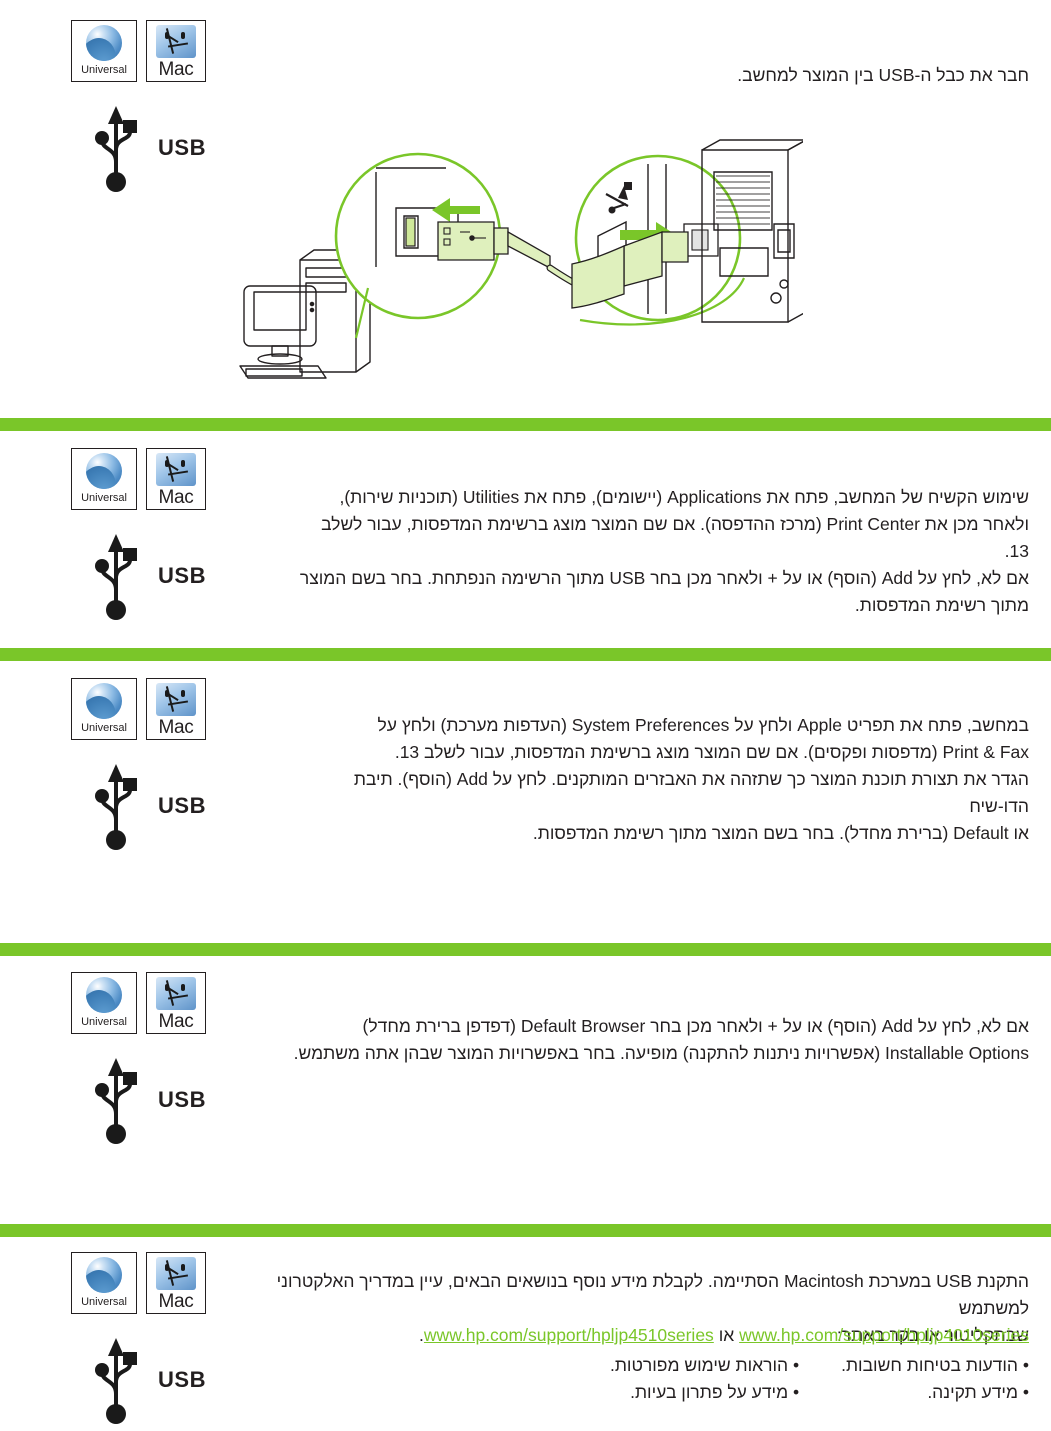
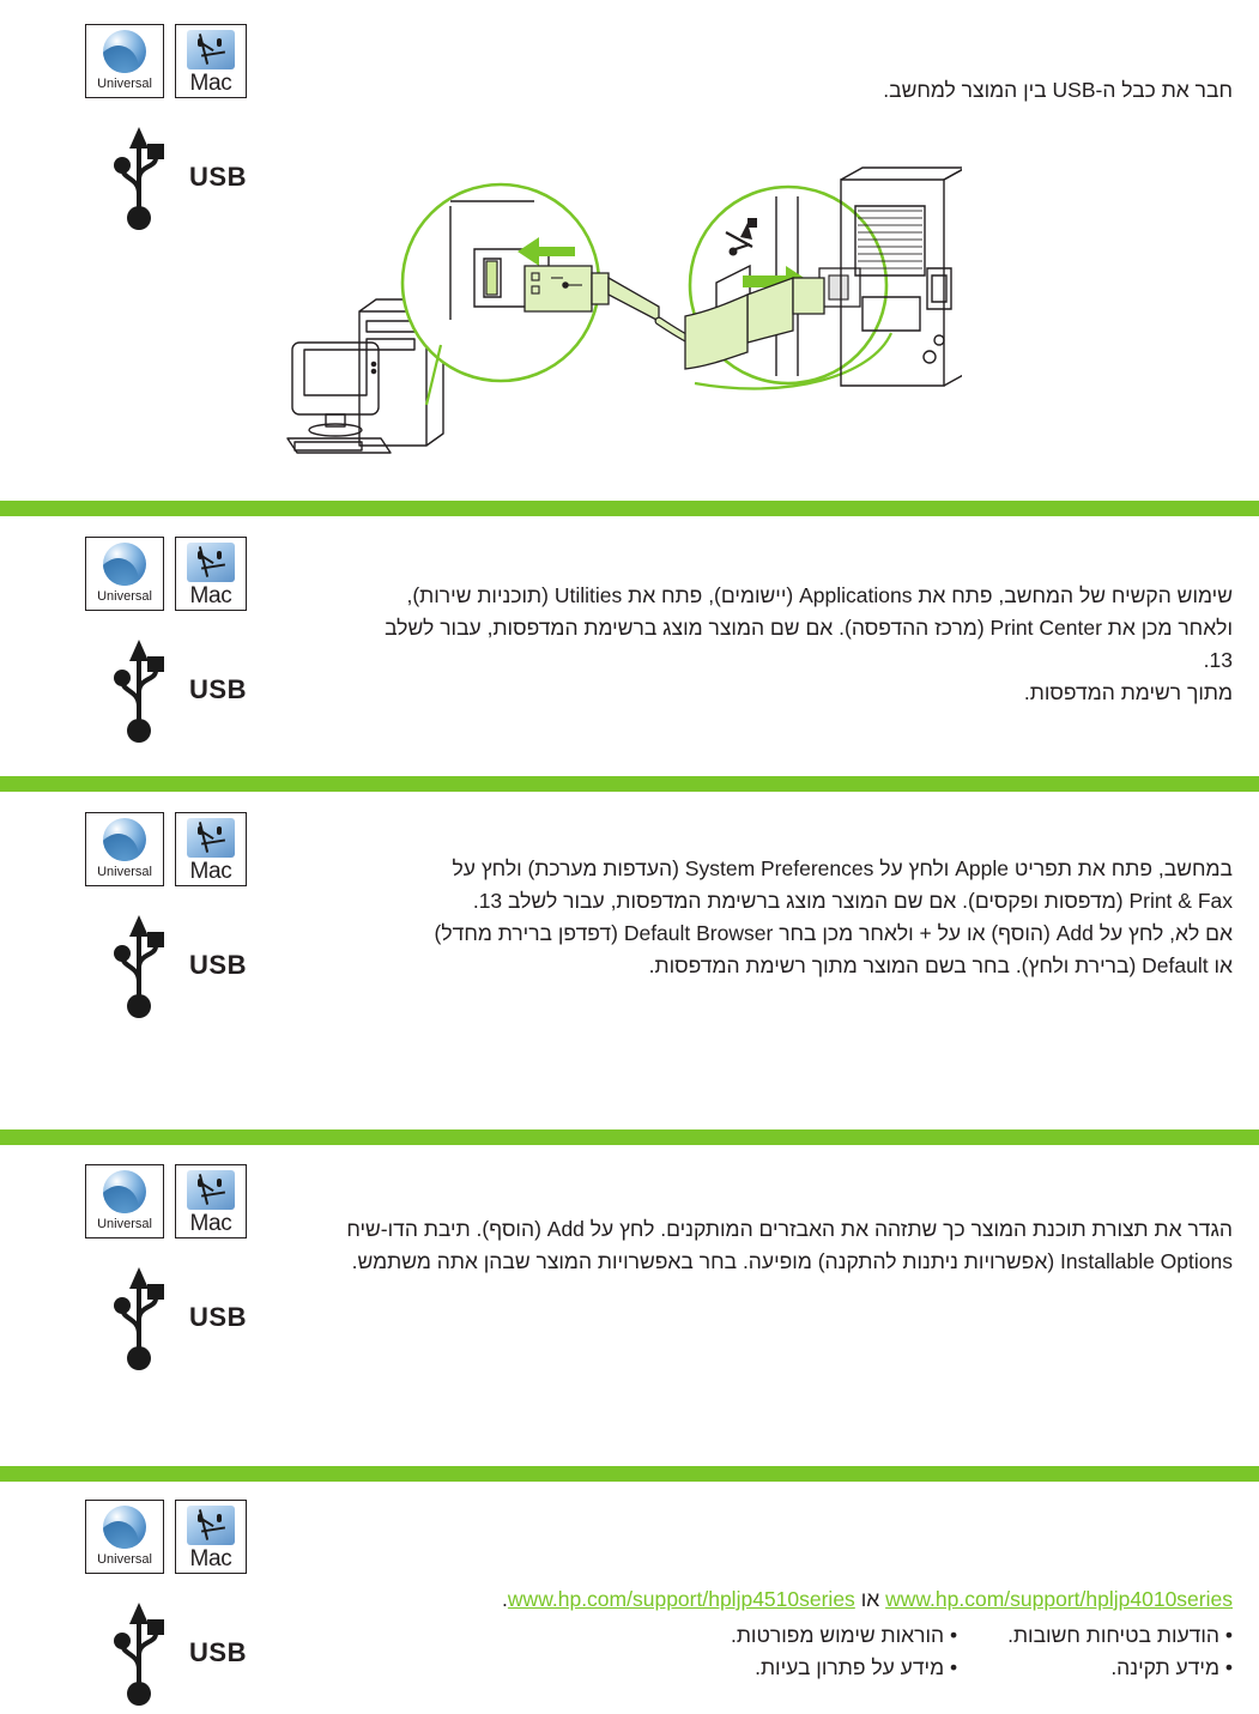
  Mac
  Universal
  USB
  חבר את כבל ה-USB בין המוצר למחשב.
  Mac
  Universal
  USB
  שימוש הקשיח של המחשב, פתח את Applications (יישומים), פתח את Utilities (תוכניות שירות),
  ולאחר מכן את Print Center (מרכז ההדפסה). אם שם המוצר מוצג ברשימת המדפסות, עבור לשלב 13.
- אם לא, לחץ על Add (הוסף) או על + ולאחר מכן בחר USB מתוך הרשימה הנפתחת. בחר בשם המוצר
  מתוך רשימת המדפסות.
  Mac
  Universal
  USB
  במחשב, פתח את תפריט Apple ולחץ על System Preferences (העדפות מערכת) ולחץ על
  Print & Fax (מדפסות ופקסים). אם שם המוצר מוצג ברשימת המדפסות, עבור לשלב 13.
- הגדר את תצורת תוכנת המוצר כך שתזהה את האבזרים המותקנים. לחץ על Add (הוסף). תיבת הדו-שיח
+ אם לא, לחץ על Add (הוסף) או על + ולאחר מכן בחר Default Browser (דפדפן ברירת מחדל)
- או Default (ברירת מחדל). בחר בשם המוצר מתוך רשימת המדפסות.
+ או Default (ברירת ולחץ). בחר בשם המוצר מתוך רשימת המדפסות.
  Mac
  Universal
  USB
- אם לא, לחץ על Add (הוסף) או על + ולאחר מכן בחר Default Browser (דפדפן ברירת מחדל)
+ הגדר את תצורת תוכנת המוצר כך שתזהה את האבזרים המותקנים. לחץ על Add (הוסף). תיבת הדו-שיח
  Installable Options (אפשרויות ניתנות להתקנה) מופיעה. בחר באפשרויות המוצר שבהן אתה משתמש.
  Mac
  Universal
  USB
- התקנת USB במערכת Macintosh הסתיימה. לקבלת מידע נוסף בנושאים הבאים, עיין במדריך האלקטרוני למשתמש
- שבתקליטור או בקר באתר:
  .www.hp.com/support/hpljp4510series או www.hp.com/support/hpljp4010series
  • הודעות בטיחות חשובות.
  • מידע תקינה.
  • הוראות שימוש מפורטות.
  • מידע על פתרון בעיות.
